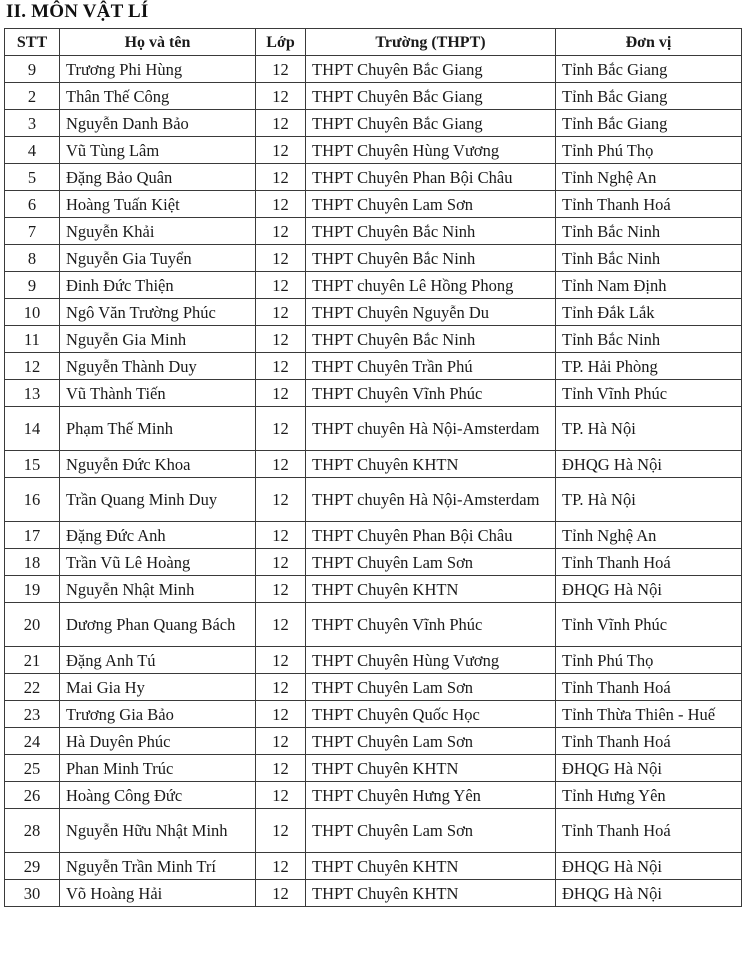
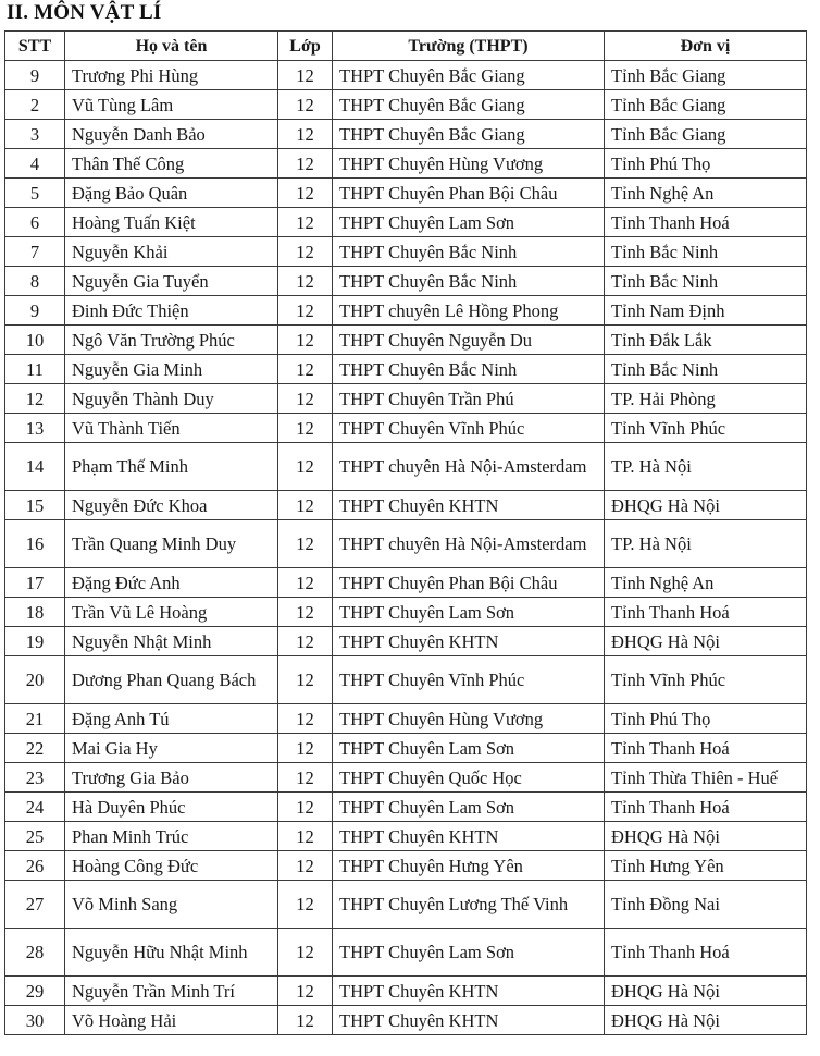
  II. MÔN VẬT LÍ
  STT	Họ và tên	Lớp	Trường (THPT)	Đơn vị
  9	Trương Phi Hùng	12	THPT Chuyên Bắc Giang	Tỉnh Bắc Giang
- 2	Thân Thế Công	12	THPT Chuyên Bắc Giang	Tỉnh Bắc Giang
+ 2	Vũ Tùng Lâm	12	THPT Chuyên Bắc Giang	Tỉnh Bắc Giang
  3	Nguyễn Danh Bảo	12	THPT Chuyên Bắc Giang	Tỉnh Bắc Giang
- 4	Vũ Tùng Lâm	12	THPT Chuyên Hùng Vương	Tỉnh Phú Thọ
+ 4	Thân Thế Công	12	THPT Chuyên Hùng Vương	Tỉnh Phú Thọ
  5	Đặng Bảo Quân	12	THPT Chuyên Phan Bội Châu	Tỉnh Nghệ An
  6	Hoàng Tuấn Kiệt	12	THPT Chuyên Lam Sơn	Tỉnh Thanh Hoá
  7	Nguyễn Khải	12	THPT Chuyên Bắc Ninh	Tỉnh Bắc Ninh
  8	Nguyễn Gia Tuyển	12	THPT Chuyên Bắc Ninh	Tỉnh Bắc Ninh
  9	Đinh Đức Thiện	12	THPT chuyên Lê Hồng Phong	Tỉnh Nam Định
  10	Ngô Văn Trường Phúc	12	THPT Chuyên Nguyễn Du	Tỉnh Đắk Lắk
  11	Nguyễn Gia Minh	12	THPT Chuyên Bắc Ninh	Tỉnh Bắc Ninh
  12	Nguyễn Thành Duy	12	THPT Chuyên Trần Phú	TP. Hải Phòng
  13	Vũ Thành Tiến	12	THPT Chuyên Vĩnh Phúc	Tỉnh Vĩnh Phúc
  14	Phạm Thế Minh	12	THPT chuyên Hà Nội-Amsterdam	TP. Hà Nội
  15	Nguyễn Đức Khoa	12	THPT Chuyên KHTN	ĐHQG Hà Nội
  16	Trần Quang Minh Duy	12	THPT chuyên Hà Nội-Amsterdam	TP. Hà Nội
  17	Đặng Đức Anh	12	THPT Chuyên Phan Bội Châu	Tỉnh Nghệ An
  18	Trần Vũ Lê Hoàng	12	THPT Chuyên Lam Sơn	Tỉnh Thanh Hoá
  19	Nguyễn Nhật Minh	12	THPT Chuyên KHTN	ĐHQG Hà Nội
  20	Dương Phan Quang Bách	12	THPT Chuyên Vĩnh Phúc	Tỉnh Vĩnh Phúc
  21	Đặng Anh Tú	12	THPT Chuyên Hùng Vương	Tỉnh Phú Thọ
  22	Mai Gia Hy	12	THPT Chuyên Lam Sơn	Tỉnh Thanh Hoá
  23	Trương Gia Bảo	12	THPT Chuyên Quốc Học	Tỉnh Thừa Thiên - Huế
  24	Hà Duyên Phúc	12	THPT Chuyên Lam Sơn	Tỉnh Thanh Hoá
  25	Phan Minh Trúc	12	THPT Chuyên KHTN	ĐHQG Hà Nội
  26	Hoàng Công Đức	12	THPT Chuyên Hưng Yên	Tỉnh Hưng Yên
+ 27	Võ Minh Sang	12	THPT Chuyên Lương Thế Vinh	Tỉnh Đồng Nai
  28	Nguyễn Hữu Nhật Minh	12	THPT Chuyên Lam Sơn	Tỉnh Thanh Hoá
  29	Nguyễn Trần Minh Trí	12	THPT Chuyên KHTN	ĐHQG Hà Nội
  30	Võ Hoàng Hải	12	THPT Chuyên KHTN	ĐHQG Hà Nội
